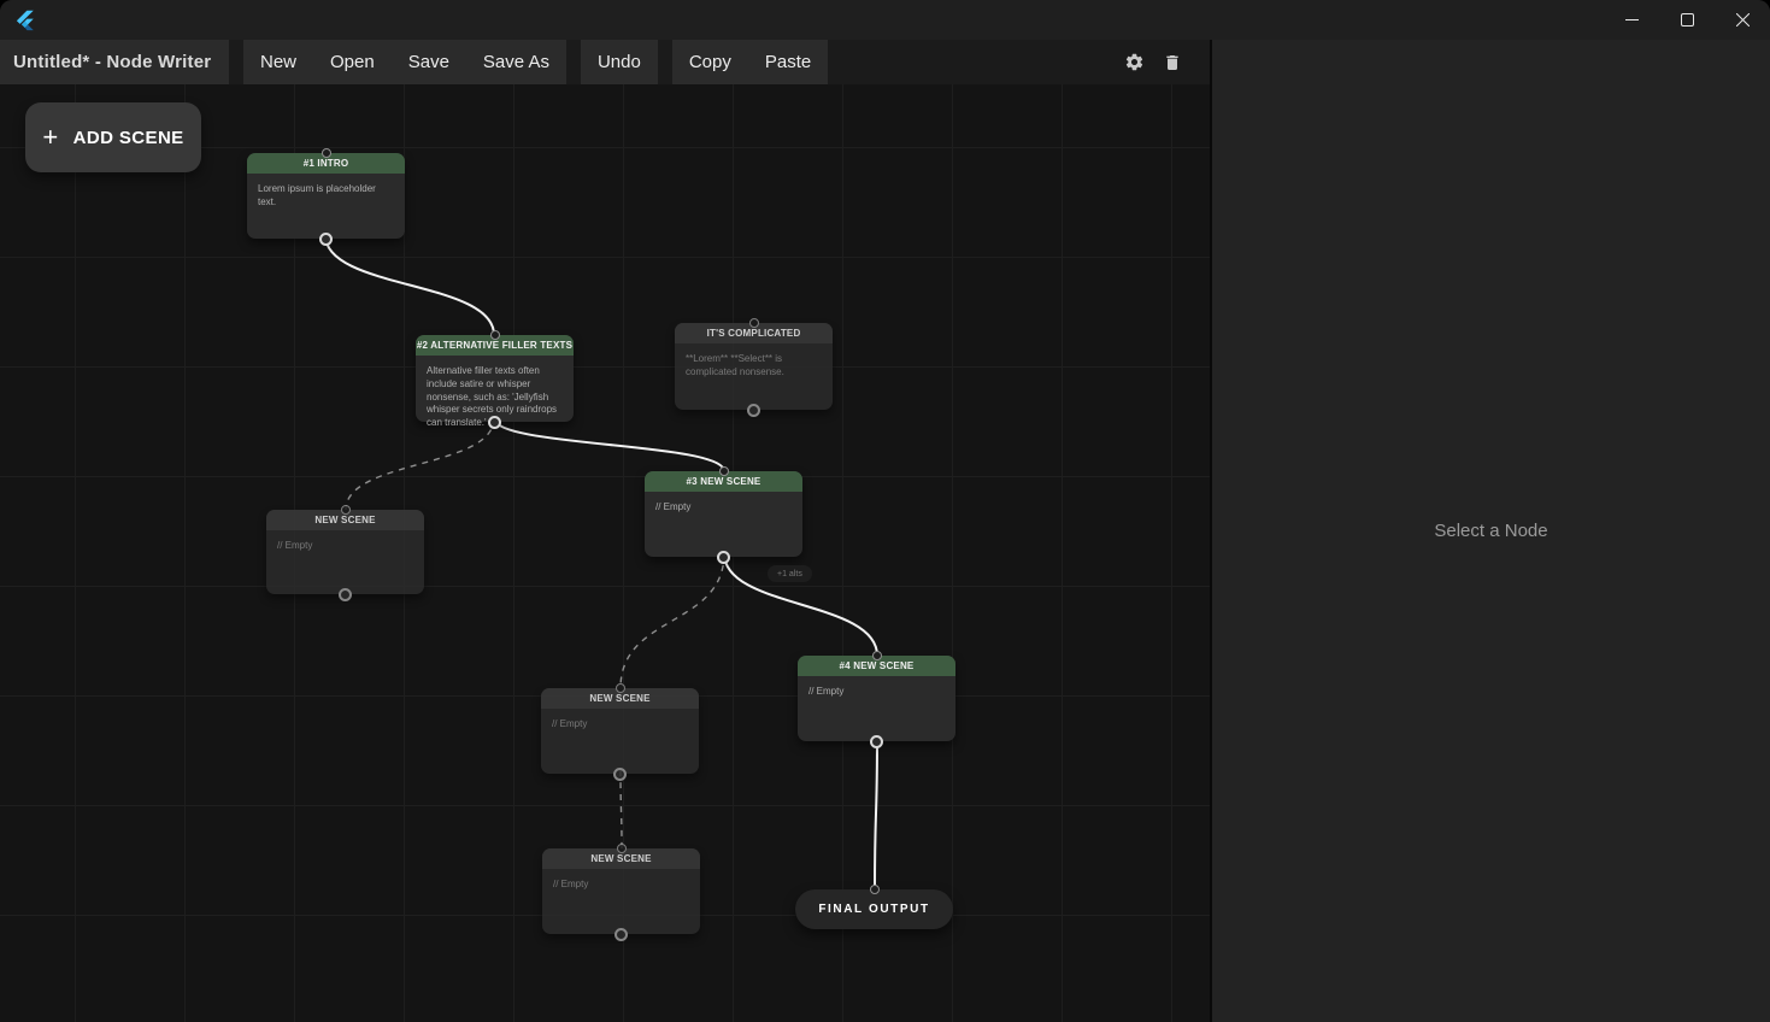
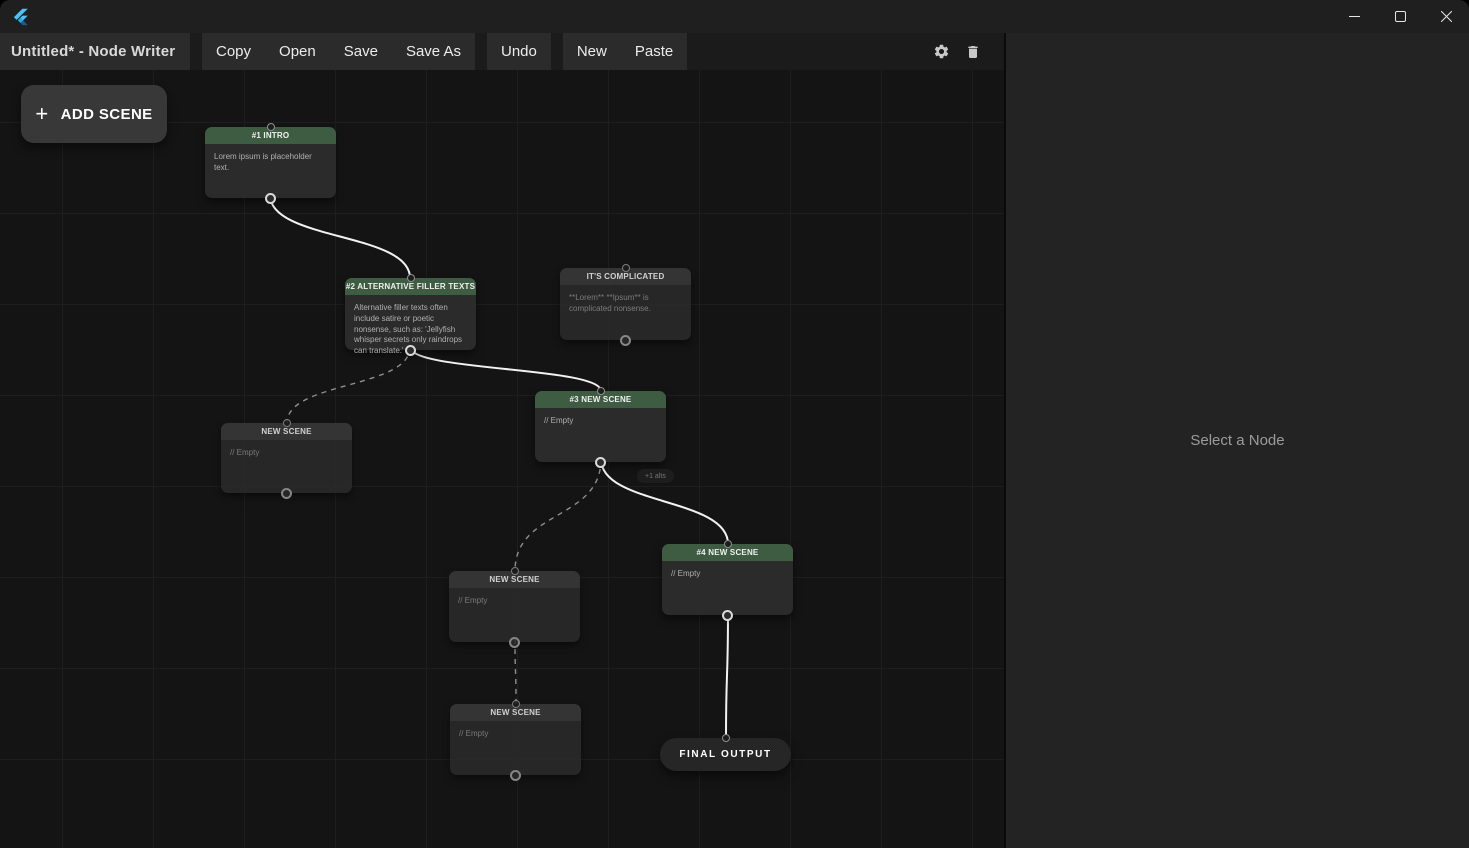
  Untitled* - Node Writer
- New
+ Copy
  Open
  Save
  Save As
  Undo
- Copy
+ New
  Paste
  +
  ADD SCENE
  #1 INTRO
  Lorem ipsum is placeholder text.
  IT'S COMPLICATED
- **Lorem** **Select** is complicated nonsense.
+ **Lorem** **Ipsum** is complicated nonsense.
  #2 ALTERNATIVE FILLER TEXTS
- Alternative filler texts often include satire or whisper nonsense, such as: 'Jellyfish whisper secrets only raindrops can translate.'
+ Alternative filler texts often include satire or poetic nonsense, such as: 'Jellyfish whisper secrets only raindrops can translate.'
  #3 NEW SCENE
  // Empty
  NEW SCENE
  // Empty
  #4 NEW SCENE
  // Empty
  NEW SCENE
  // Empty
  NEW SCENE
  // Empty
  FINAL OUTPUT
  Select a Node
